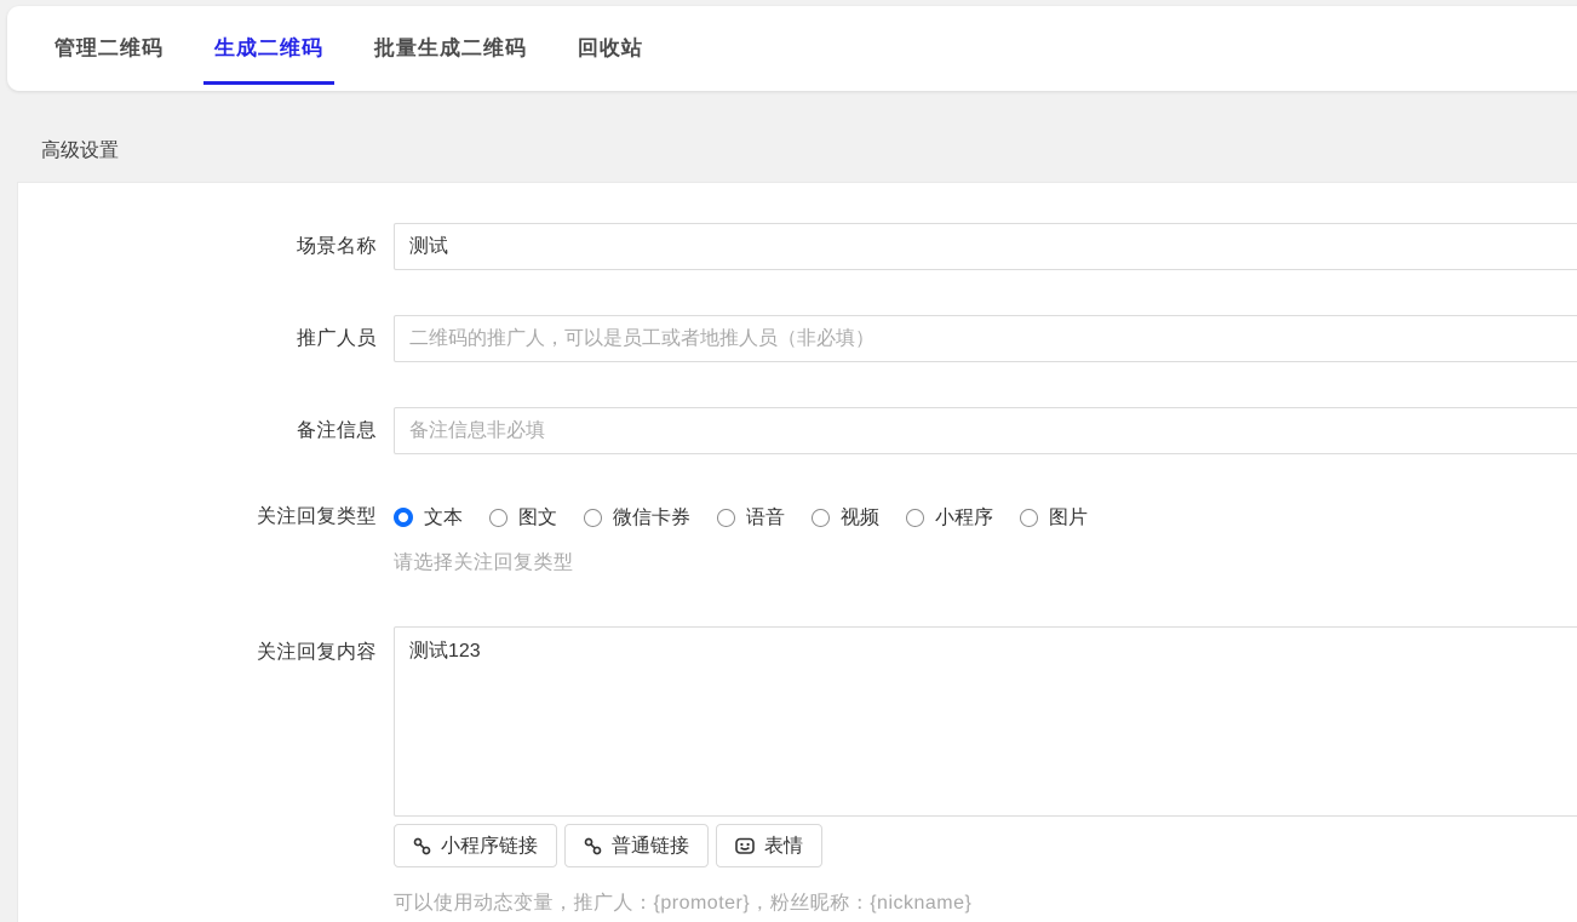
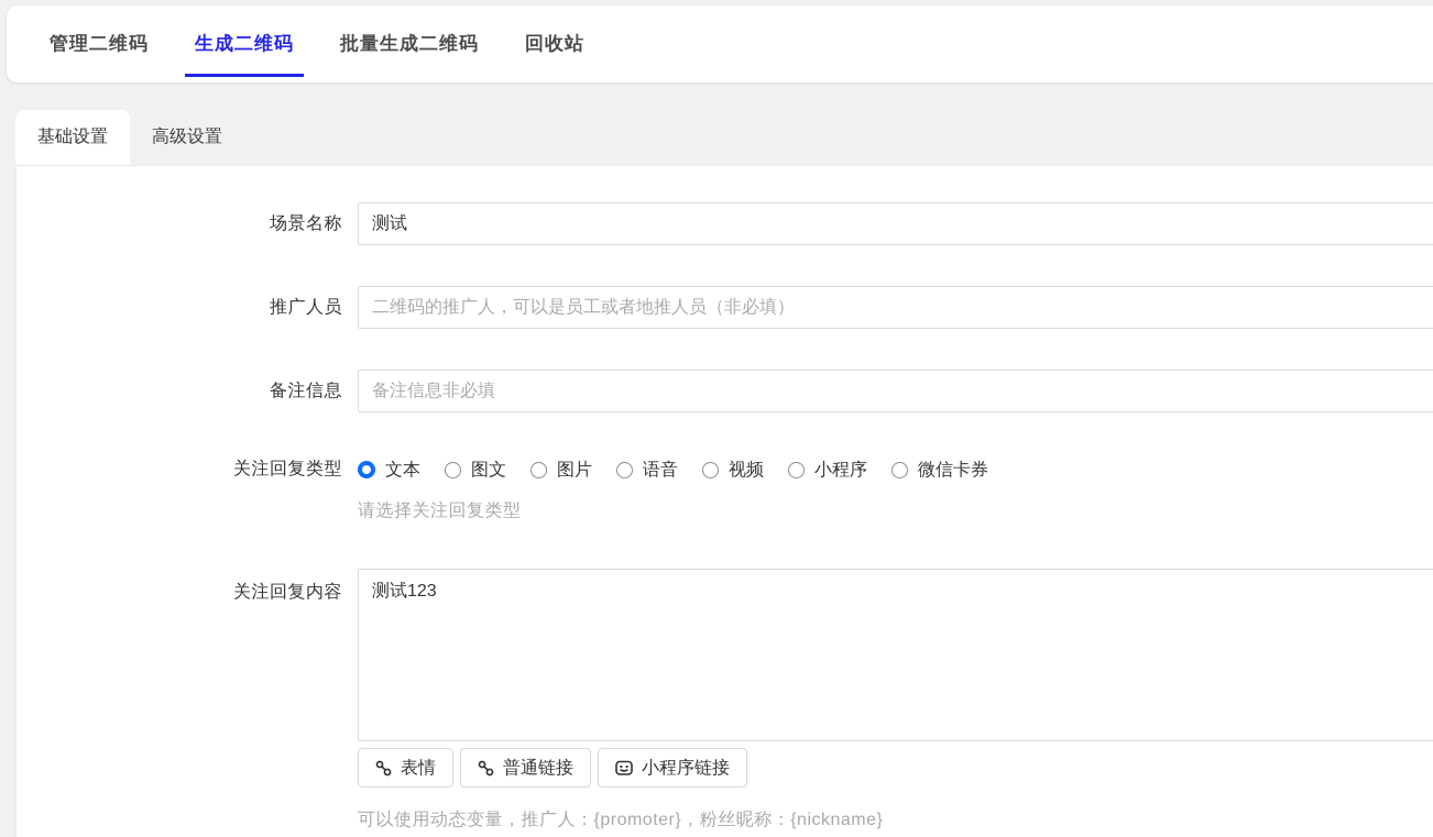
  管理二维码
  生成二维码
  批量生成二维码
  回收站
+ 基础设置
  高级设置
  场景名称
  测试
  推广人员
  二维码的推广人，可以是员工或者地推人员（非必填）
  备注信息
  备注信息非必填
  关注回复类型
  文本
  图文
- 微信卡券
+ 图片
  语音
  视频
  小程序
- 图片
+ 微信卡券
  请选择关注回复类型
  关注回复内容
  测试123
- 小程序链接
+ 表情
  普通链接
- 表情
+ 小程序链接
  可以使用动态变量，推广人：{promoter}，粉丝昵称：{nickname}
